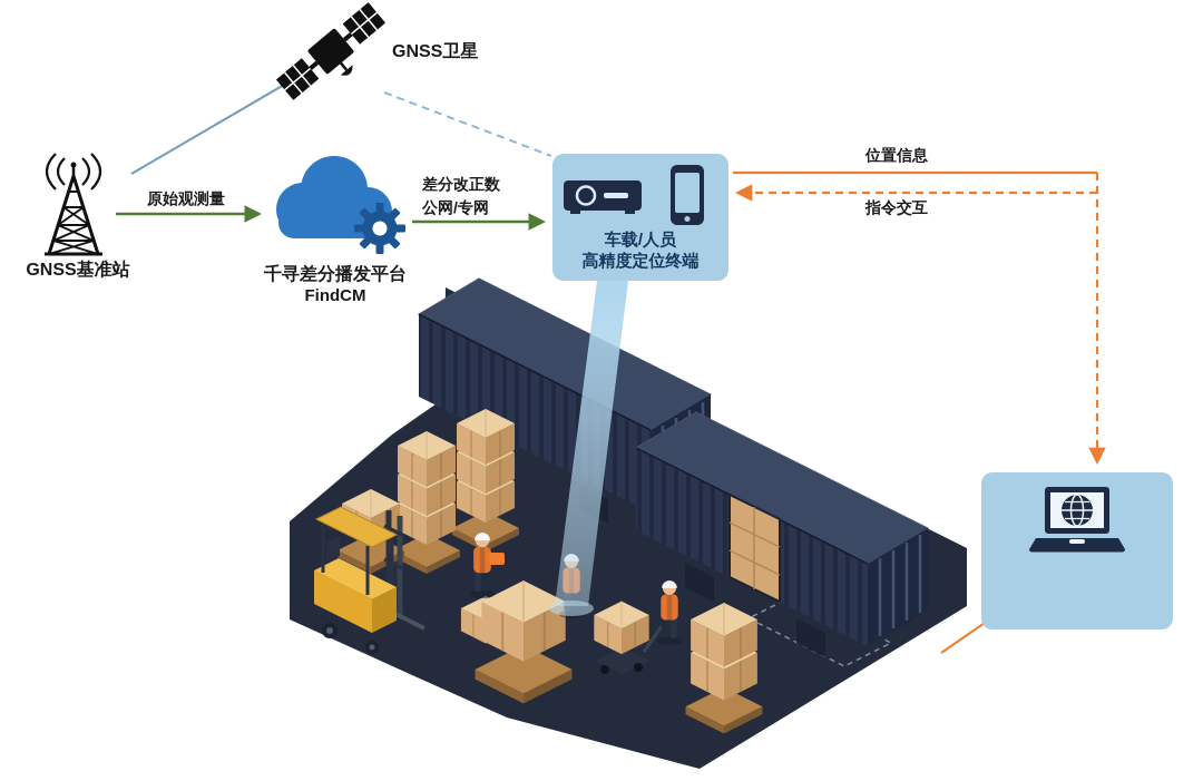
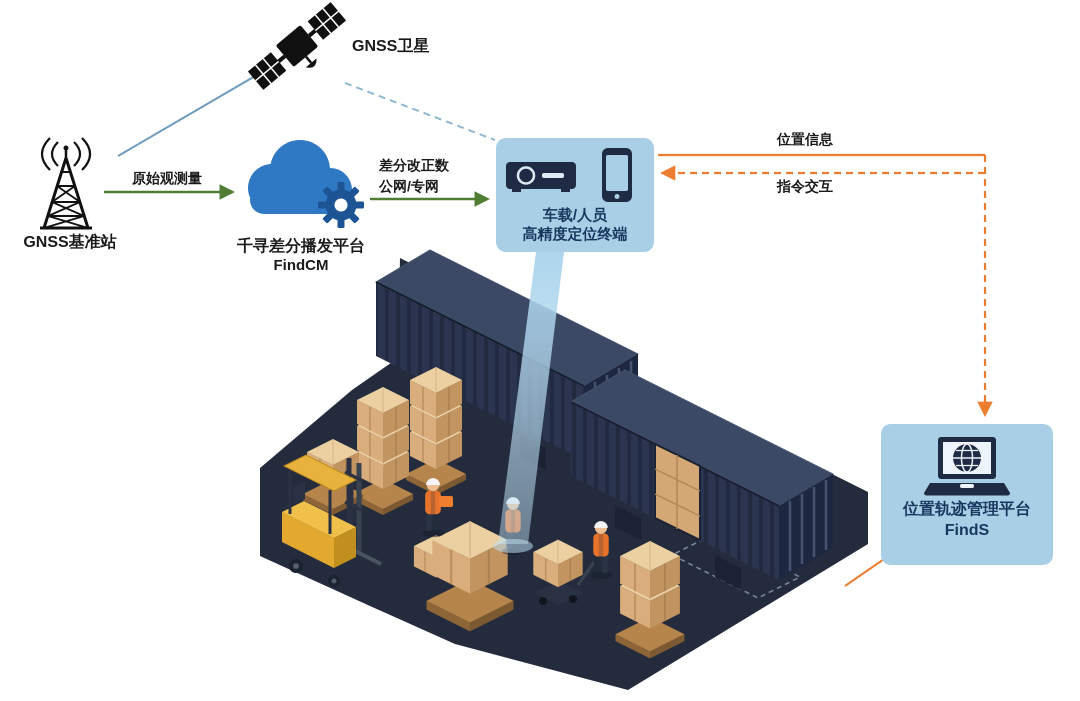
  车载/人员
  高精度定位终端
+ 位置轨迹管理平台
+ FindS
  GNSS卫星
  GNSS基准站
  原始观测量
  千寻差分播发平台
  FindCM
  差分改正数
  公网/专网
  位置信息
  指令交互
